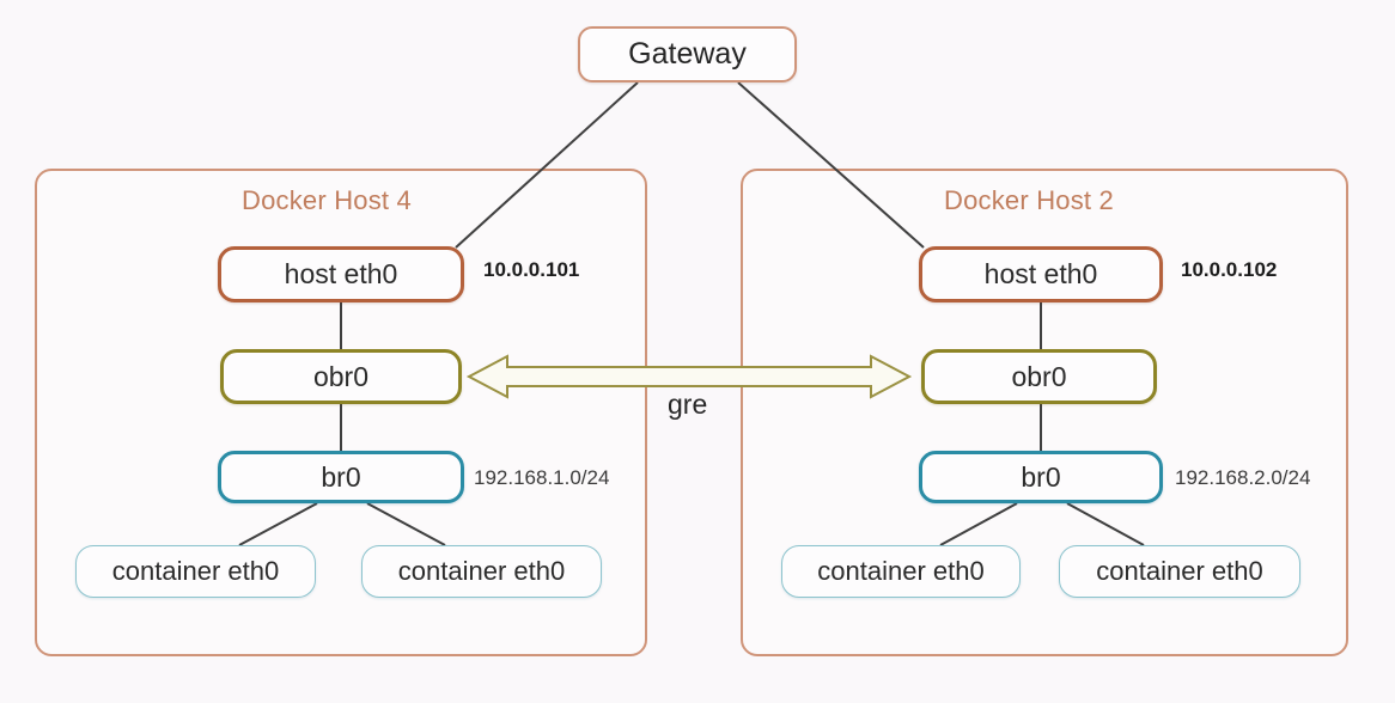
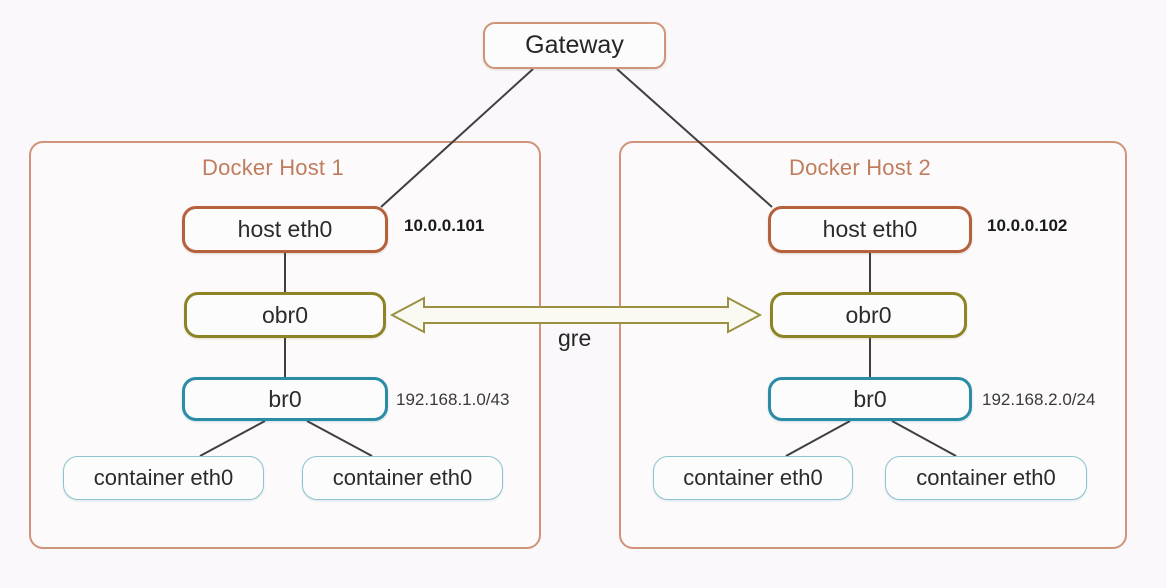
  Gateway
- Docker Host 4
+ Docker Host 1
  host eth0
  10.0.0.101
  obr0
  br0
- 192.168.1.0/24
+ 192.168.1.0/43
  container eth0
  container eth0
  Docker Host 2
  host eth0
  10.0.0.102
  obr0
  br0
  192.168.2.0/24
  container eth0
  container eth0
  gre
